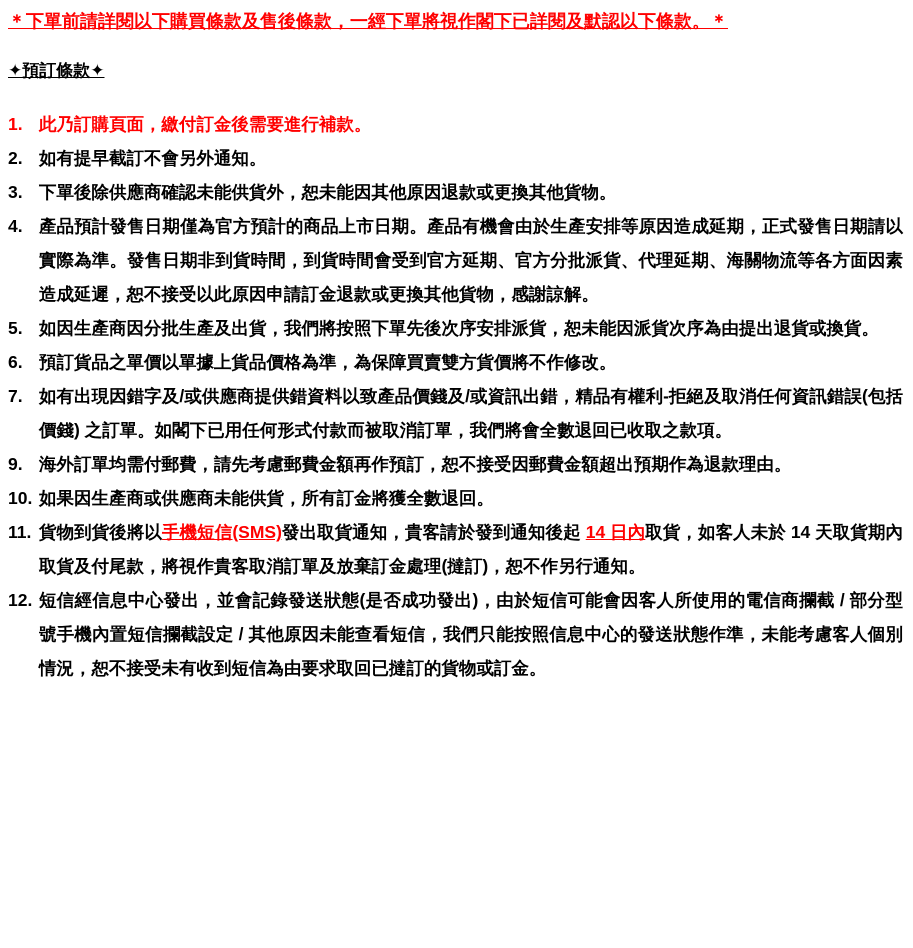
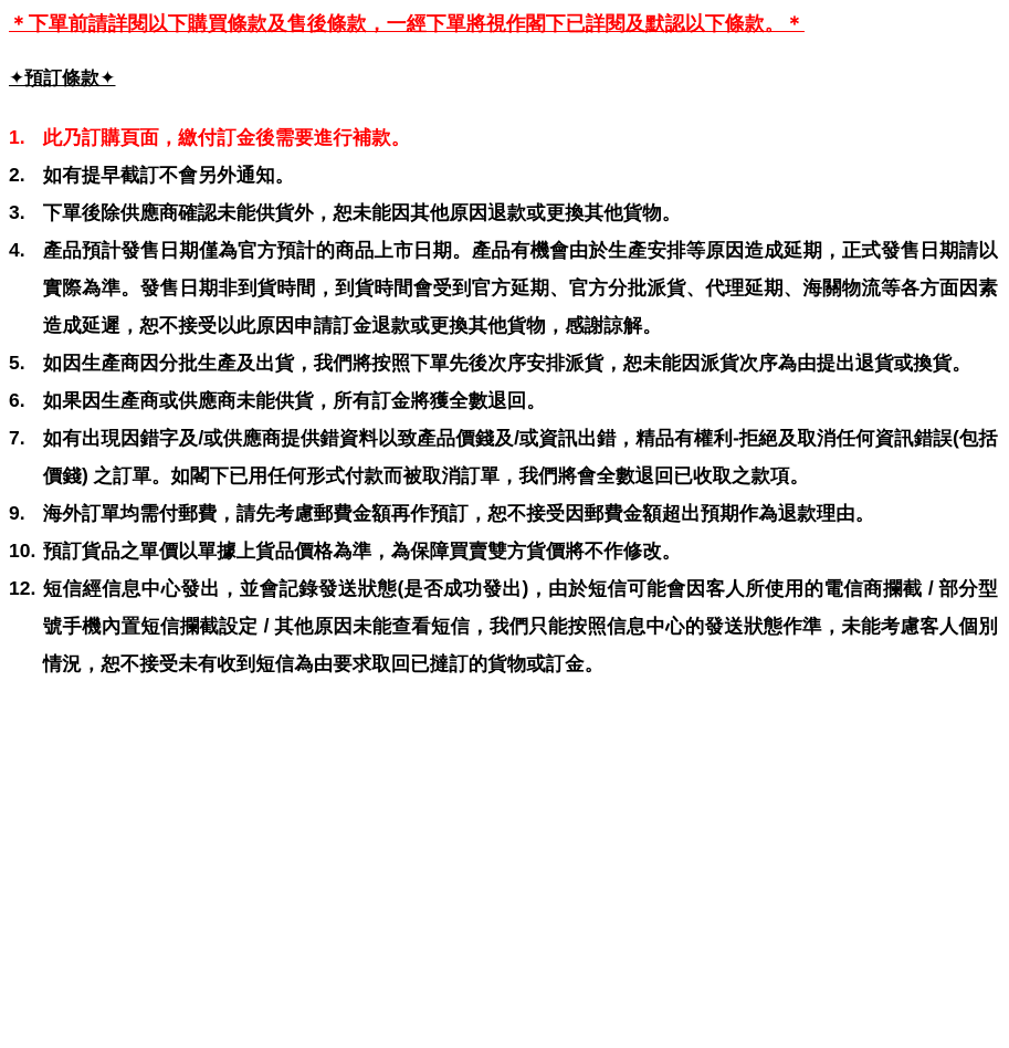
  ＊下單前請詳閱以下購買條款及售後條款，一經下單將視作閣下已詳閱及默認以下條款。＊
  ✦預訂條款✦
  1.
  此乃訂購頁面，繳付訂金後需要進行補款。
  2.
  如有提早截訂不會另外通知。
  3.
  下單後除供應商確認未能供貨外，恕未能因其他原因退款或更換其他貨物。
  4.
  產品預計發售日期僅為官方預計的商品上市日期。產品有機會由於生產安排等原因造成延期，正式發售日期請以實際為準。發售日期非到貨時間，到貨時間會受到官方延期、官方分批派貨、代理延期、海關物流等各方面因素造成延遲，恕不接受以此原因申請訂金退款或更換其他貨物，感謝諒解。
  5.
  如因生產商因分批生產及出貨，我們將按照下單先後次序安排派貨，恕未能因派貨次序為由提出退貨或換貨。
  6.
- 預訂貨品之單價以單據上貨品價格為準，為保障買賣雙方貨價將不作修改。
+ 如果因生產商或供應商未能供貨，所有訂金將獲全數退回。
  7.
  如有出現因錯字及/或供應商提供錯資料以致產品價錢及/或資訊出錯，精品有權利-拒絕及取消任何資訊錯誤(包括價錢) 之訂單。如閣下已用任何形式付款而被取消訂單，我們將會全數退回已收取之款項。
  9.
  海外訂單均需付郵費，請先考慮郵費金額再作預訂，恕不接受因郵費金額超出預期作為退款理由。
  10.
- 如果因生產商或供應商未能供貨，所有訂金將獲全數退回。
+ 預訂貨品之單價以單據上貨品價格為準，為保障買賣雙方貨價將不作修改。
- 11.
- 貨物到貨後將以手機短信(SMS)發出取貨通知，貴客請於發到通知後起 14 日內取貨，如客人未於 14 天取貨期內取貨及付尾款，將視作貴客取消訂單及放棄訂金處理(撻訂)，恕不作另行通知。
  12.
  短信經信息中心發出，並會記錄發送狀態(是否成功發出)，由於短信可能會因客人所使用的電信商攔截 / 部分型號手機內置短信攔截設定 / 其他原因未能查看短信，我們只能按照信息中心的發送狀態作準，未能考慮客人個別情況，恕不接受未有收到短信為由要求取回已撻訂的貨物或訂金。
